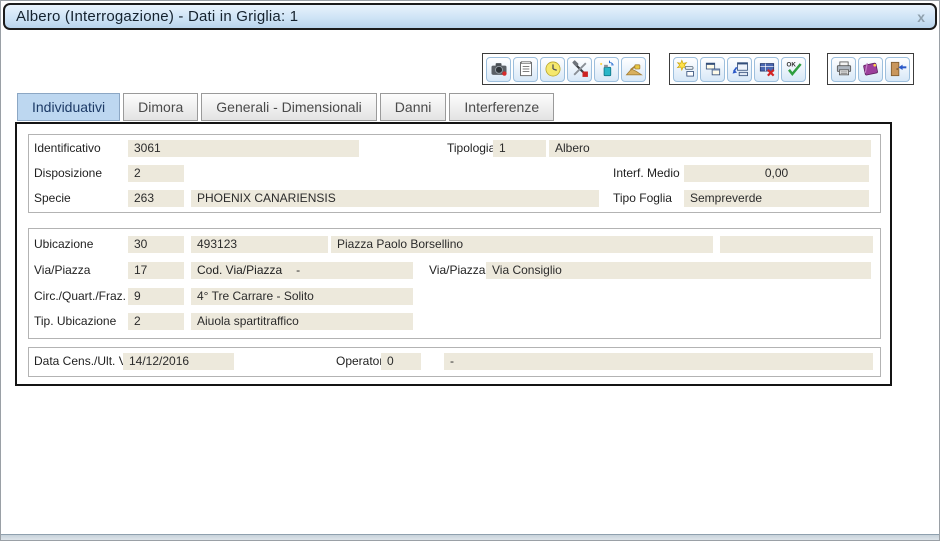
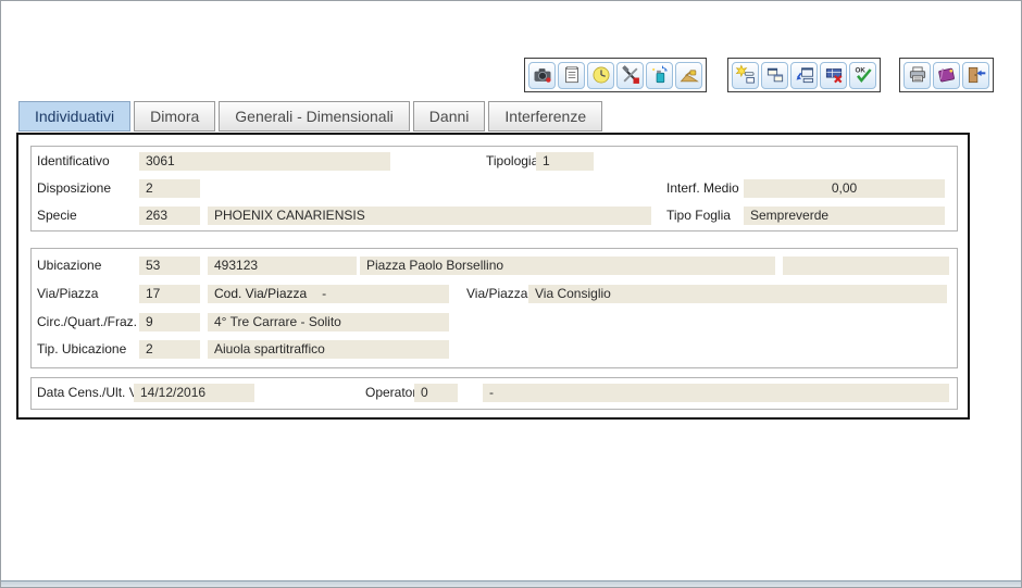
- Albero (Interrogazione) - Dati in Griglia: 1
- x
  Individuativi
  Dimora
  Generali - Dimensionali
  Danni
  Interferenze
  Identificativo
  3061
  Tipologia
  1
- Albero
  Disposizione
  2
  Interf. Medio
  0,00
  Specie
  263
  PHOENIX CANARIENSIS
  Tipo Foglia
  Sempreverde
  Ubicazione
- 30
+ 53
  493123
  Piazza Paolo Borsellino
  Via/Piazza
  17
  Cod. Via/Piazza -
  Via/Piazza
  Via Consiglio
  Circ./Quart./Fraz.
  9
  4° Tre Carrare - Solito
  Tip. Ubicazione
  2
  Aiuola spartitraffico
  Data Cens./Ult.
  14/12/2016
  Operato
  0
  -
